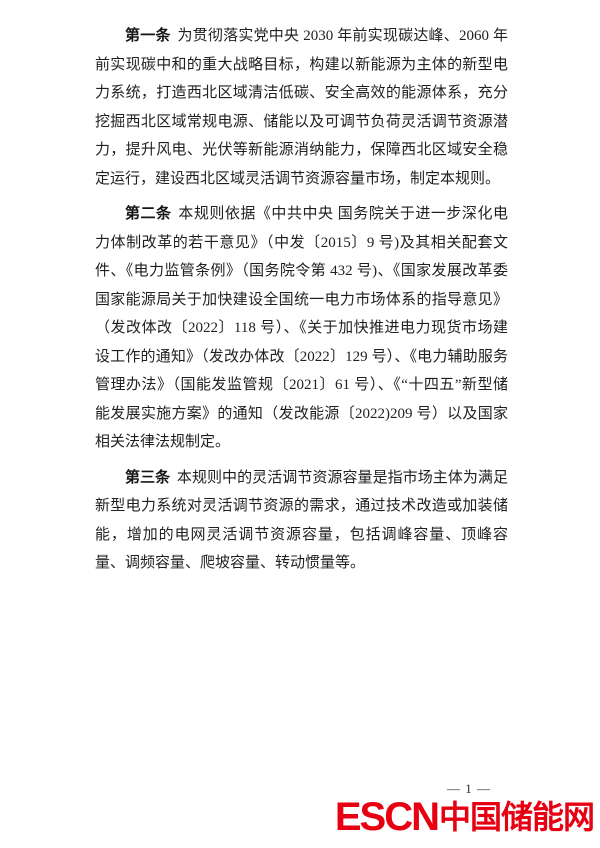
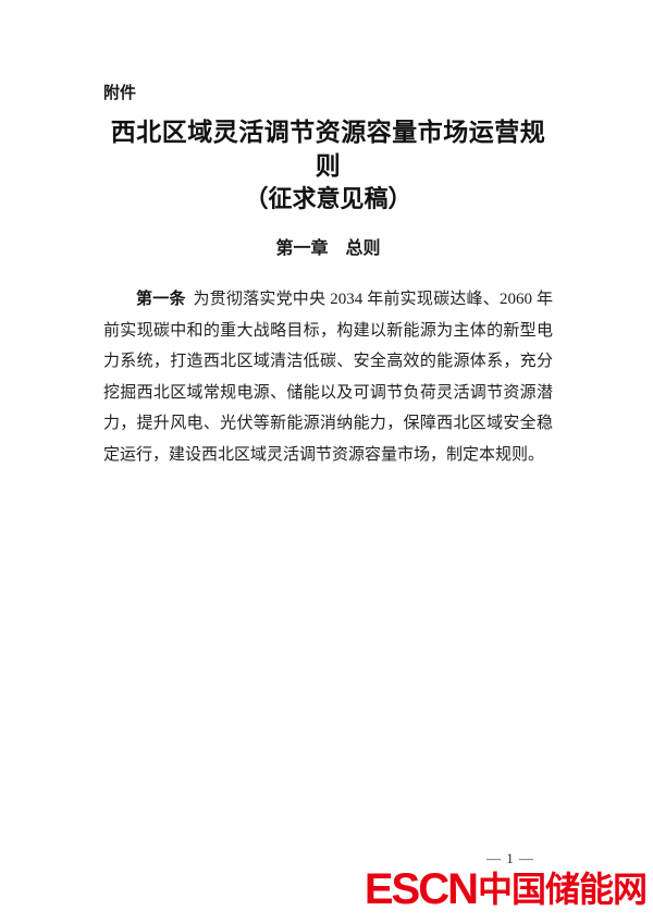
+ 附件
+ 西北区域灵活调节资源容量市场运营规则
+ （征求意见稿）
+ 第一章 总则
- 第一条 为贯彻落实党中央 2030 年前实现碳达峰、2060 年前实现碳中和的重大战略目标，构建以新能源为主体的新型电力系统，打造西北区域清洁低碳、安全高效的能源体系，充分挖掘西北区域常规电源、储能以及可调节负荷灵活调节资源潜力，提升风电、光伏等新能源消纳能力，保障西北区域安全稳定运行，建设西北区域灵活调节资源容量市场，制定本规则。
+ 第一条 为贯彻落实党中央 2034 年前实现碳达峰、2060 年前实现碳中和的重大战略目标，构建以新能源为主体的新型电力系统，打造西北区域清洁低碳、安全高效的能源体系，充分挖掘西北区域常规电源、储能以及可调节负荷灵活调节资源潜力，提升风电、光伏等新能源消纳能力，保障西北区域安全稳定运行，建设西北区域灵活调节资源容量市场，制定本规则。
- 第二条 本规则依据《中共中央 国务院关于进一步深化电力体制改革的若干意见》（中发〔2015〕9 号)及其相关配套文件、《电力监管条例》（国务院令第 432 号)、《国家发展改革委 国家能源局关于加快建设全国统一电力市场体系的指导意见》（发改体改〔2022〕118 号）、《关于加快推进电力现货市场建设工作的通知》（发改办体改〔2022〕129 号）、《电力辅助服务管理办法》（国能发监管规〔2021〕61 号）、《“十四五”新型储能发展实施方案》的通知（发改能源〔2022)209 号）以及国家相关法律法规制定。
- 第三条 本规则中的灵活调节资源容量是指市场主体为满足新型电力系统对灵活调节资源的需求，通过技术改造或加装储能，增加的电网灵活调节资源容量，包括调峰容量、顶峰容量、调频容量、爬坡容量、转动惯量等。
  — 1 —
  ESCN中国储能网
